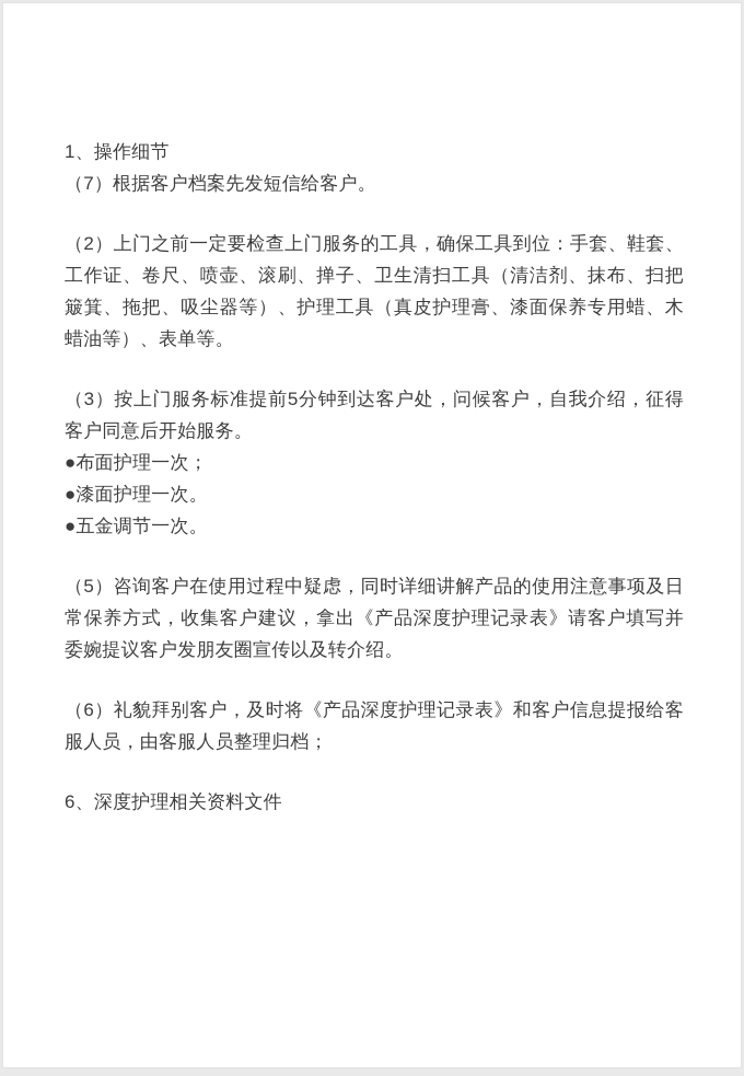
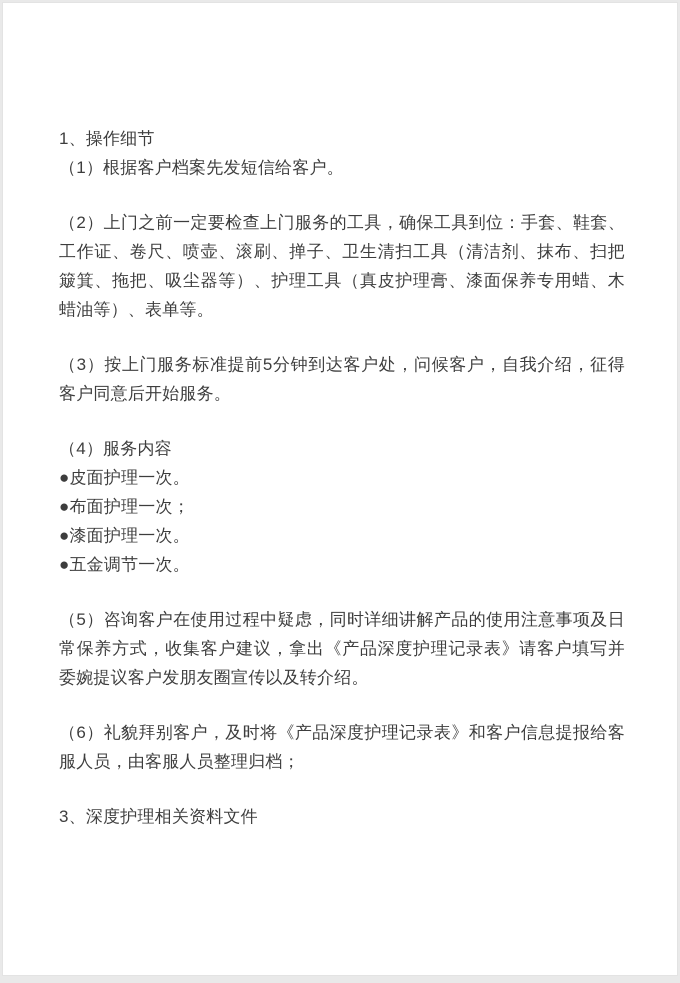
  1、操作细节
- （7）根据客户档案先发短信给客户。
+ （1）根据客户档案先发短信给客户。
  （2）上门之前一定要检查上门服务的工具，确保工具到位：手套、鞋套、工作证、卷尺、喷壶、滚刷、掸子、卫生清扫工具（清洁剂、抹布、扫把簸箕、拖把、吸尘器等）、护理工具（真皮护理膏、漆面保养专用蜡、木蜡油等）、表单等。
  （3）按上门服务标准提前5分钟到达客户处，问候客户，自我介绍，征得客户同意后开始服务。
+ （4）服务内容
+ ●皮面护理一次。
  ●布面护理一次；
  ●漆面护理一次。
  ●五金调节一次。
  （5）咨询客户在使用过程中疑虑，同时详细讲解产品的使用注意事项及日常保养方式，收集客户建议，拿出《产品深度护理记录表》请客户填写并委婉提议客户发朋友圈宣传以及转介绍。
  （6）礼貌拜别客户，及时将《产品深度护理记录表》和客户信息提报给客服人员，由客服人员整理归档；
- 6、深度护理相关资料文件
+ 3、深度护理相关资料文件
